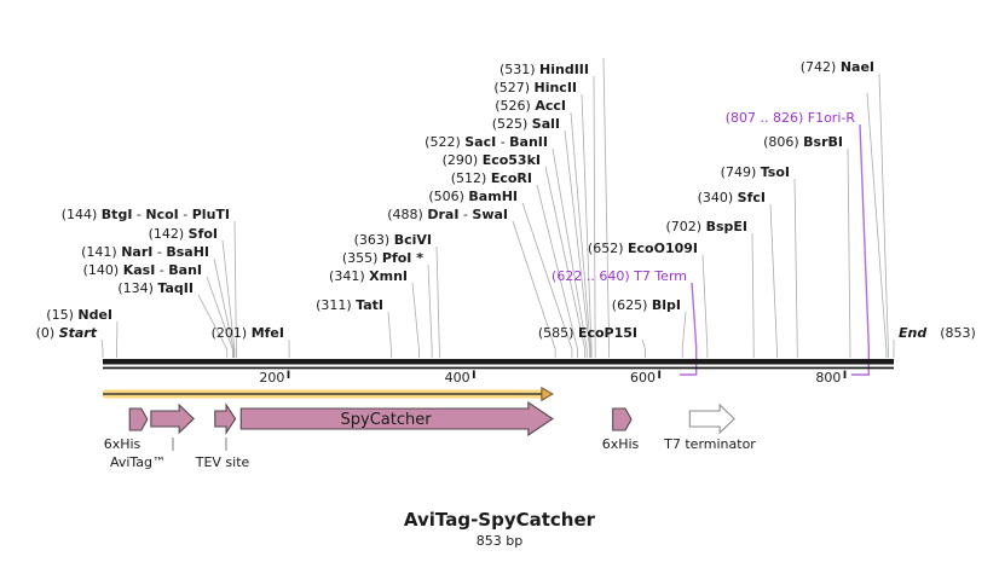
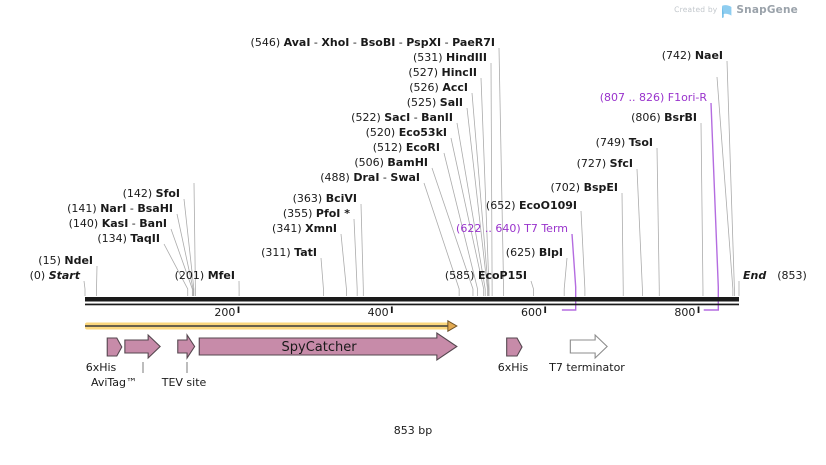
+ Created by
+ SnapGene
  200
  400
  600
  800
  6xHis
  AviTag™
  TEV site
  SpyCatcher
  6xHis
  T7 terminator
  (0) Start
  (15) NdeI
  (134) TaqII
  (140) KasI - BanI
  (141) NarI - BsaHI
  (142) SfoI
- (144) BtgI - NcoI - PluTI
  (201) MfeI
  (311) TatI
  (341) XmnI
  (355) PfoI *
  (363) BciVI
  (488) DraI - SwaI
  (506) BamHI
  (512) EcoRI
- (290) Eco53kI
+ (520) Eco53kI
  (522) SacI - BanII
  (525) SalI
  (526) AccI
  (527) HincII
  (531) HindIII
+ (546) AvaI - XhoI - BsoBI - PspXI - PaeR7I
  (585) EcoP15I
  (625) BlpI
  (652) EcoO109I
  (702) BspEI
- (340) SfcI
+ (727) SfcI
  (749) TsoI
  (806) BsrBI
  (742) NaeI
  End (853)
  (622 .. 640) T7 Term
  (807 .. 826) F1ori-R
- AviTag-SpyCatcher
  853 bp
